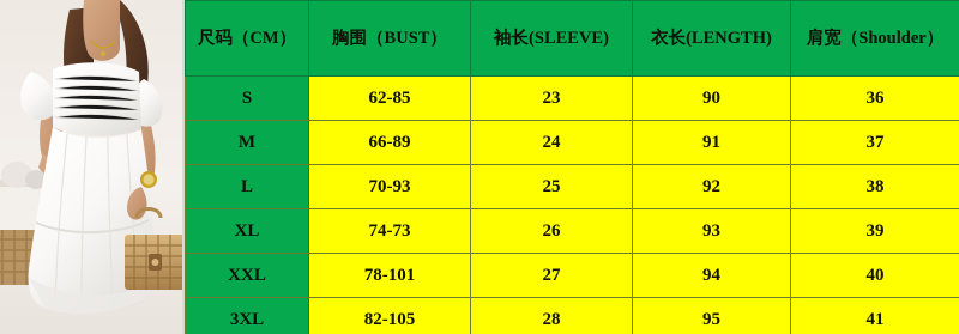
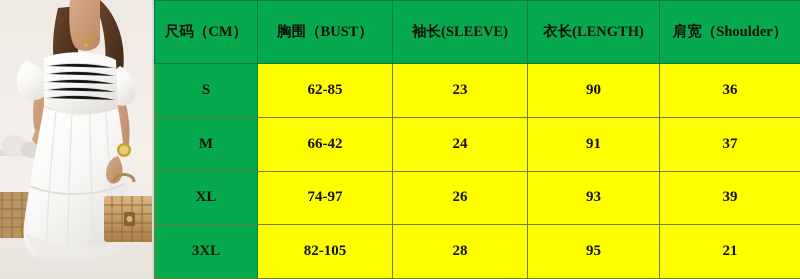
  尺码（CM）	胸围（BUST）	袖长(SLEEVE)	衣长(LENGTH)	肩宽（Shoulder）
  S	62-85	23	90	36
- M	66-89	24	91	37
+ M	66-42	24	91	37
- L	70-93	25	92	38
- XL	74-73	26	93	39
+ XL	74-97	26	93	39
- XXL	78-101	27	94	40
- 3XL	82-105	28	95	41
+ 3XL	82-105	28	95	21
